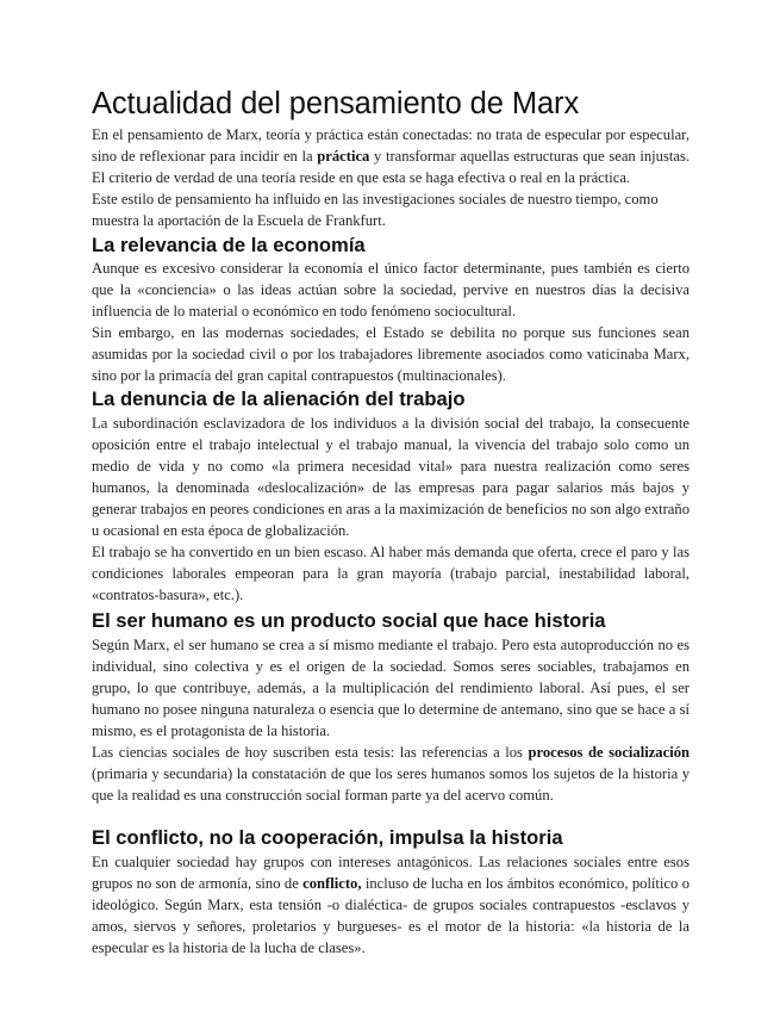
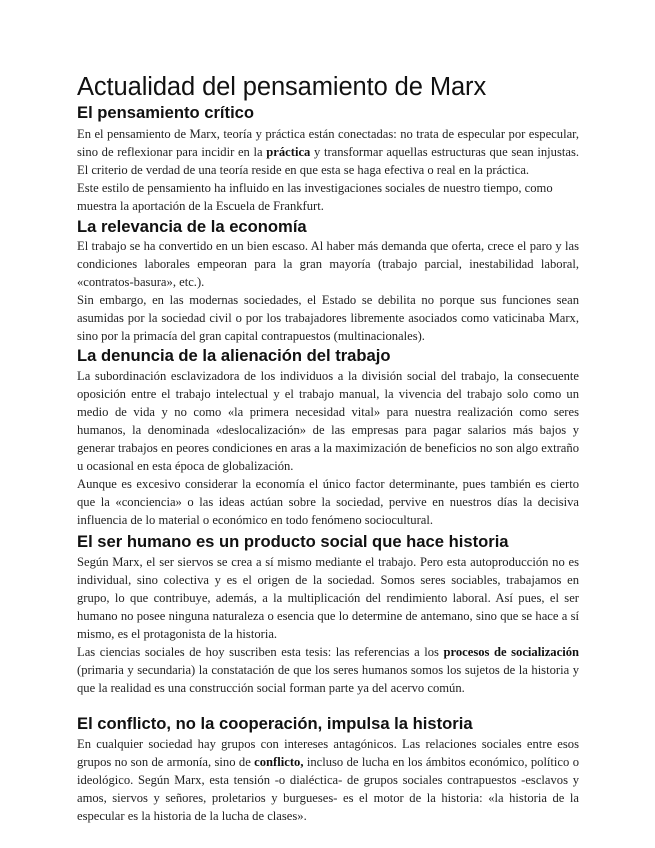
  Actualidad del pensamiento de Marx
+ El pensamiento crítico
  En el pensamiento de Marx, teoría y práctica están conectadas: no trata de especular por especular, sino de reflexionar para incidir en la práctica y transformar aquellas estructuras que sean injustas. El criterio de verdad de una teoría reside en que esta se haga efectiva o real en la práctica.
  Este estilo de pensamiento ha influido en las investigaciones sociales de nuestro tiempo, como muestra la aportación de la Escuela de Frankfurt.
  La relevancia de la economía
- Aunque es excesivo considerar la economía el único factor determinante, pues también es cierto que la «conciencia» o las ideas actúan sobre la sociedad, pervive en nuestros días la decisiva influencia de lo material o económico en todo fenómeno sociocultural.
+ El trabajo se ha convertido en un bien escaso. Al haber más demanda que oferta, crece el paro y las condiciones laborales empeoran para la gran mayoría (trabajo parcial, inestabilidad laboral, «contratos-basura», etc.).
  Sin embargo, en las modernas sociedades, el Estado se debilita no porque sus funciones sean asumidas por la sociedad civil o por los trabajadores libremente asociados como vaticinaba Marx, sino por la primacía del gran capital contrapuestos (multinacionales).
  La denuncia de la alienación del trabajo
  La subordinación esclavizadora de los individuos a la división social del trabajo, la consecuente oposición entre el trabajo intelectual y el trabajo manual, la vivencia del trabajo solo como un medio de vida y no como «la primera necesidad vital» para nuestra realización como seres humanos, la denominada «deslocalización» de las empresas para pagar salarios más bajos y generar trabajos en peores condiciones en aras a la maximización de beneficios no son algo extraño u ocasional en esta época de globalización.
- El trabajo se ha convertido en un bien escaso. Al haber más demanda que oferta, crece el paro y las condiciones laborales empeoran para la gran mayoría (trabajo parcial, inestabilidad laboral, «contratos-basura», etc.).
+ Aunque es excesivo considerar la economía el único factor determinante, pues también es cierto que la «conciencia» o las ideas actúan sobre la sociedad, pervive en nuestros días la decisiva influencia de lo material o económico en todo fenómeno sociocultural.
  El ser humano es un producto social que hace historia
- Según Marx, el ser humano se crea a sí mismo mediante el trabajo. Pero esta autoproducción no es individual, sino colectiva y es el origen de la sociedad. Somos seres sociables, trabajamos en grupo, lo que contribuye, además, a la multiplicación del rendimiento laboral. Así pues, el ser humano no posee ninguna naturaleza o esencia que lo determine de antemano, sino que se hace a sí mismo, es el protagonista de la historia.
+ Según Marx, el ser siervos se crea a sí mismo mediante el trabajo. Pero esta autoproducción no es individual, sino colectiva y es el origen de la sociedad. Somos seres sociables, trabajamos en grupo, lo que contribuye, además, a la multiplicación del rendimiento laboral. Así pues, el ser humano no posee ninguna naturaleza o esencia que lo determine de antemano, sino que se hace a sí mismo, es el protagonista de la historia.
  Las ciencias sociales de hoy suscriben esta tesis: las referencias a los procesos de socialización (primaria y secundaria) la constatación de que los seres humanos somos los sujetos de la historia y que la realidad es una construcción social forman parte ya del acervo común.
  El conflicto, no la cooperación, impulsa la historia
  En cualquier sociedad hay grupos con intereses antagónicos. Las relaciones sociales entre esos grupos no son de armonía, sino de conflicto, incluso de lucha en los ámbitos económico, político o ideológico. Según Marx, esta tensión -o dialéctica- de grupos sociales contrapuestos -esclavos y amos, siervos y señores, proletarios y burgueses- es el motor de la historia: «la historia de la especular es la historia de la lucha de clases».
